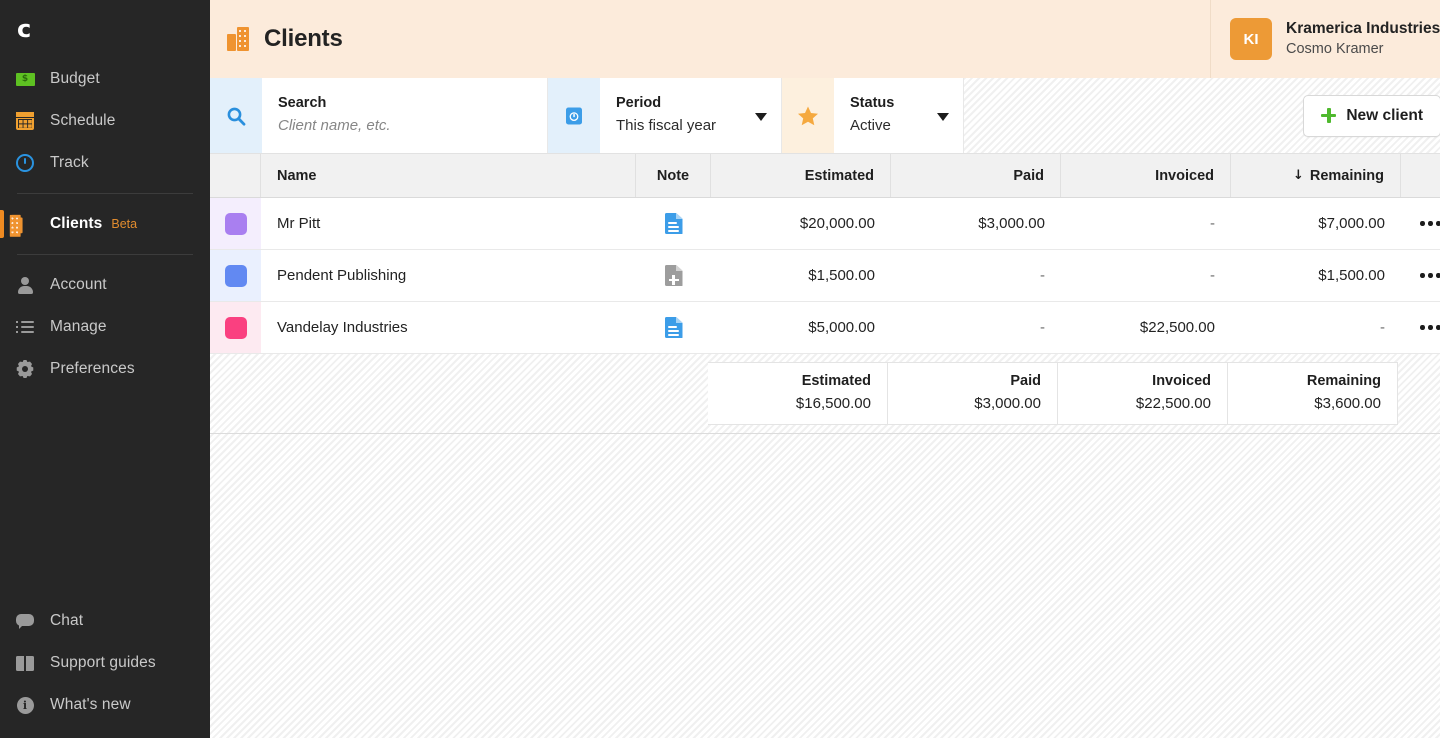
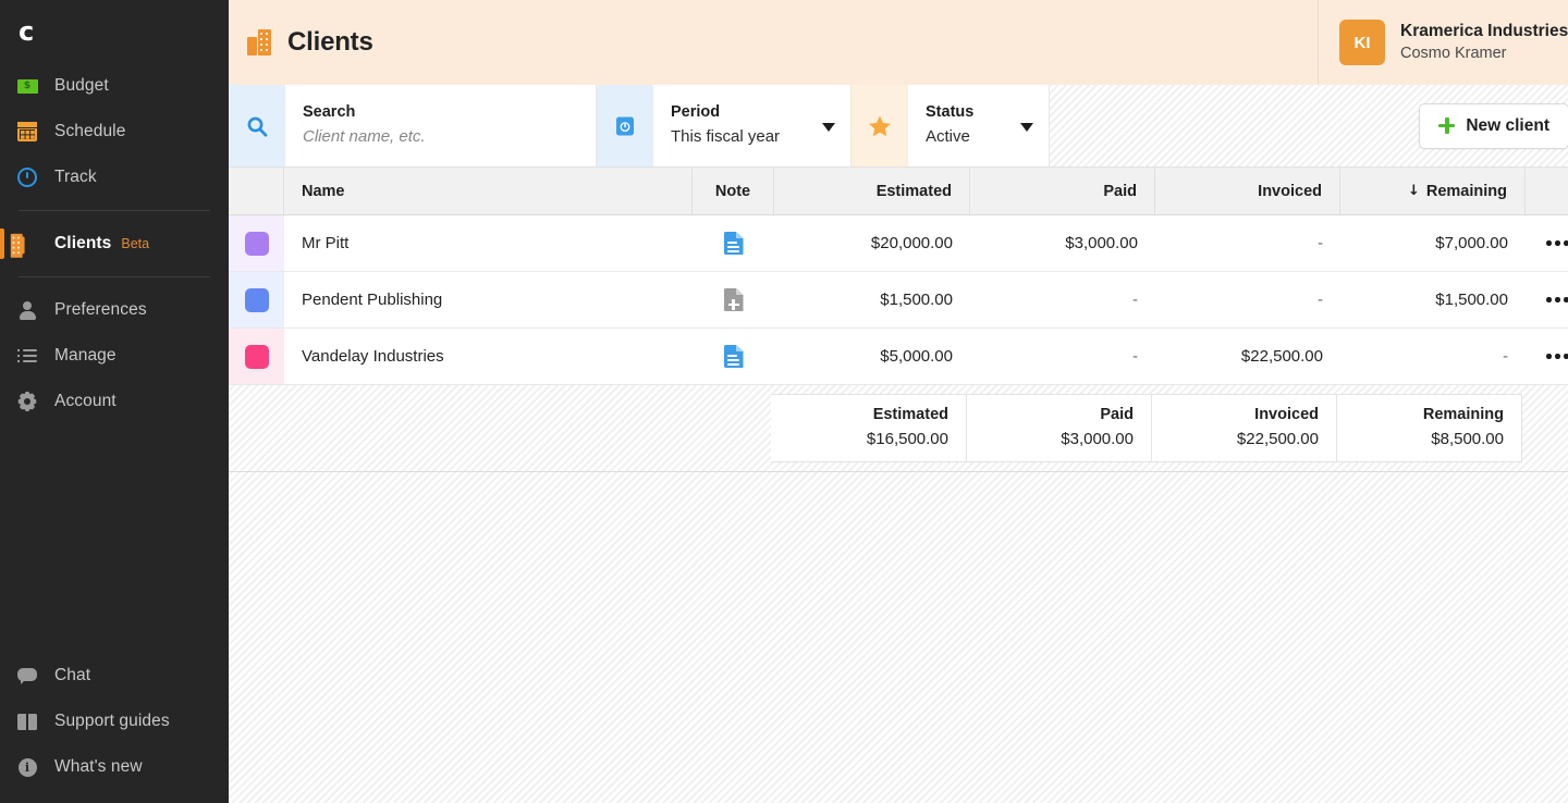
  c
  Budget
  Schedule
  Track
  Clients
  Beta
- Account
+ Preferences
  Manage
- Preferences
+ Account
  Chat
  Support guides
  What's new
  Clients
  KI
  Kramerica Industries
  Cosmo Kramer
  Search
  Client name, etc.
  Period
  This fiscal year
  Status
  Active
  New client
  Name
  Note
  Estimated
  Paid
  Invoiced
  ↓
  Remaining
  Mr Pitt
  $20,000.00
  $3,000.00
  -
  $7,000.00
  Pendent Publishing
  $1,500.00
  -
  -
  $1,500.00
  Vandelay Industries
  $5,000.00
  -
  $22,500.00
  -
  Estimated
  $16,500.00
  Paid
  $3,000.00
  Invoiced
  $22,500.00
  Remaining
- $3,600.00
+ $8,500.00
